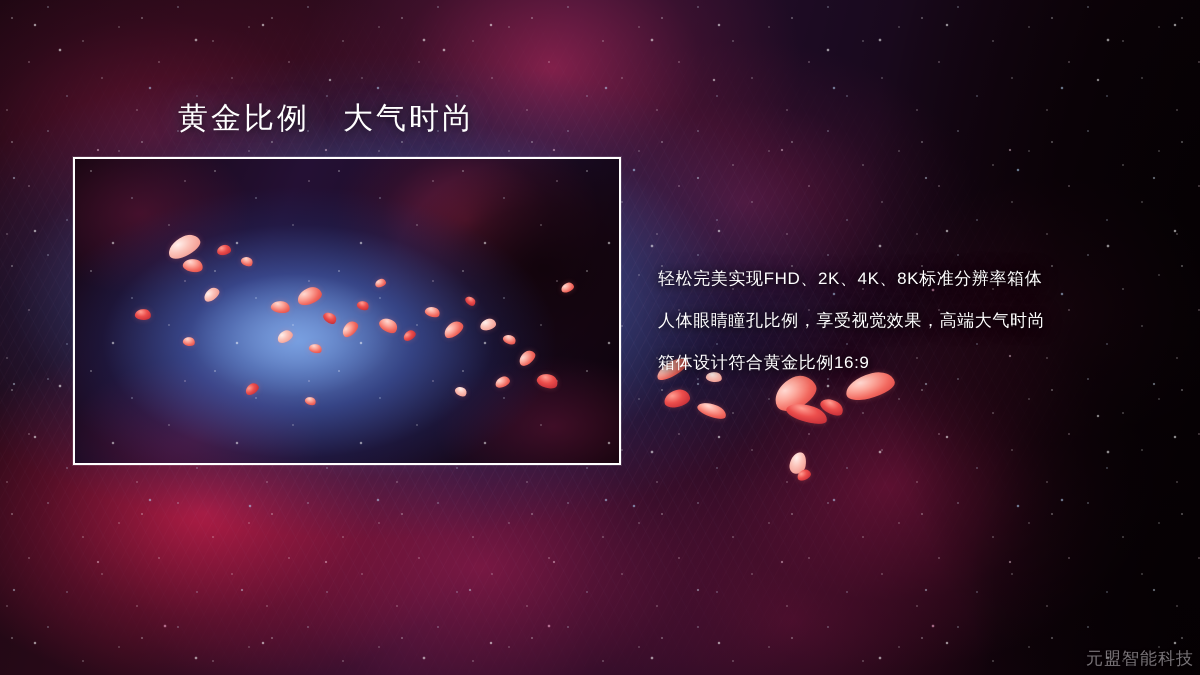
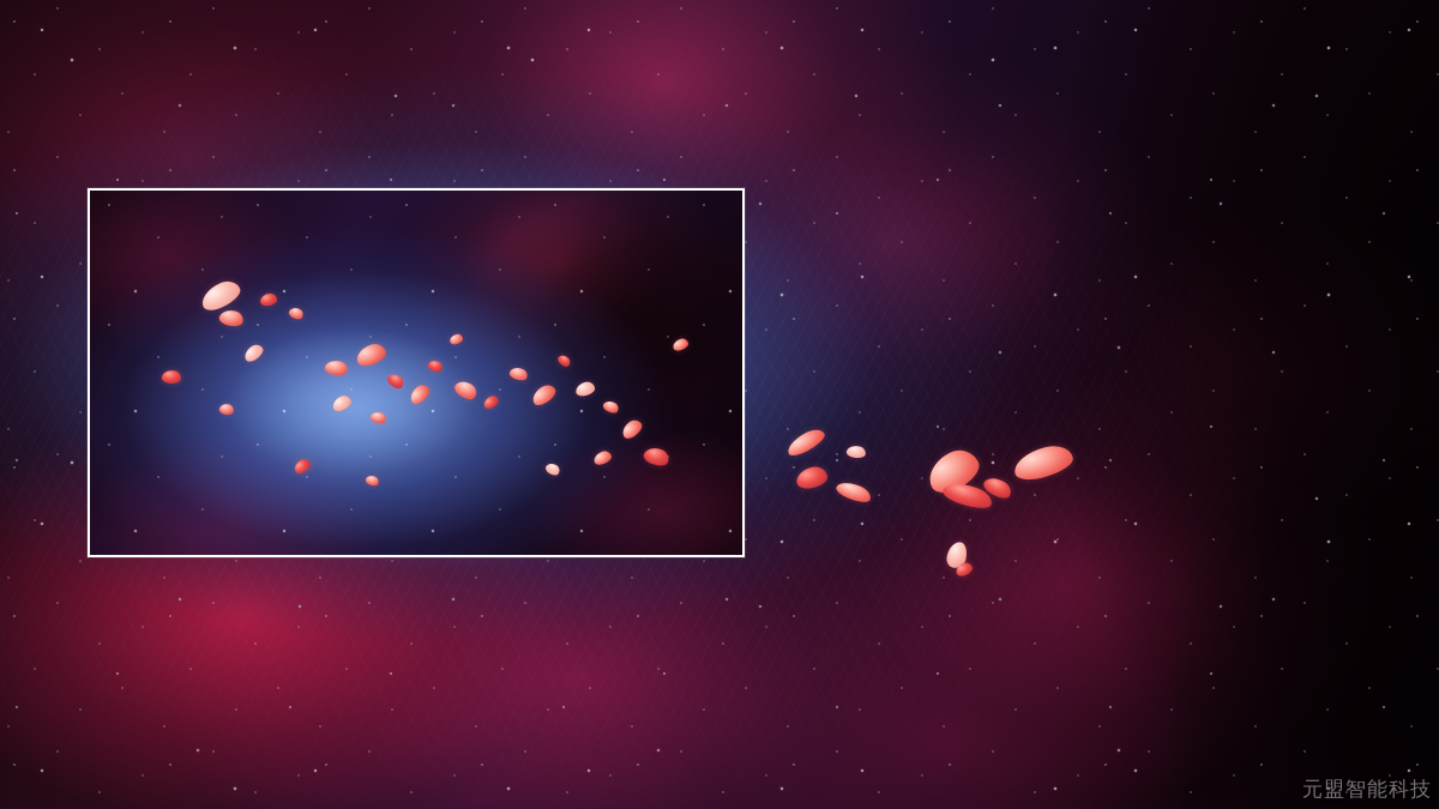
- 黄金比例 大气时尚
- 轻松完美实现FHD、2K、4K、8K标准分辨率箱体
- 人体眼睛瞳孔比例，享受视觉效果，高端大气时尚
- 箱体设计符合黄金比例16:9
  元盟智能科技
